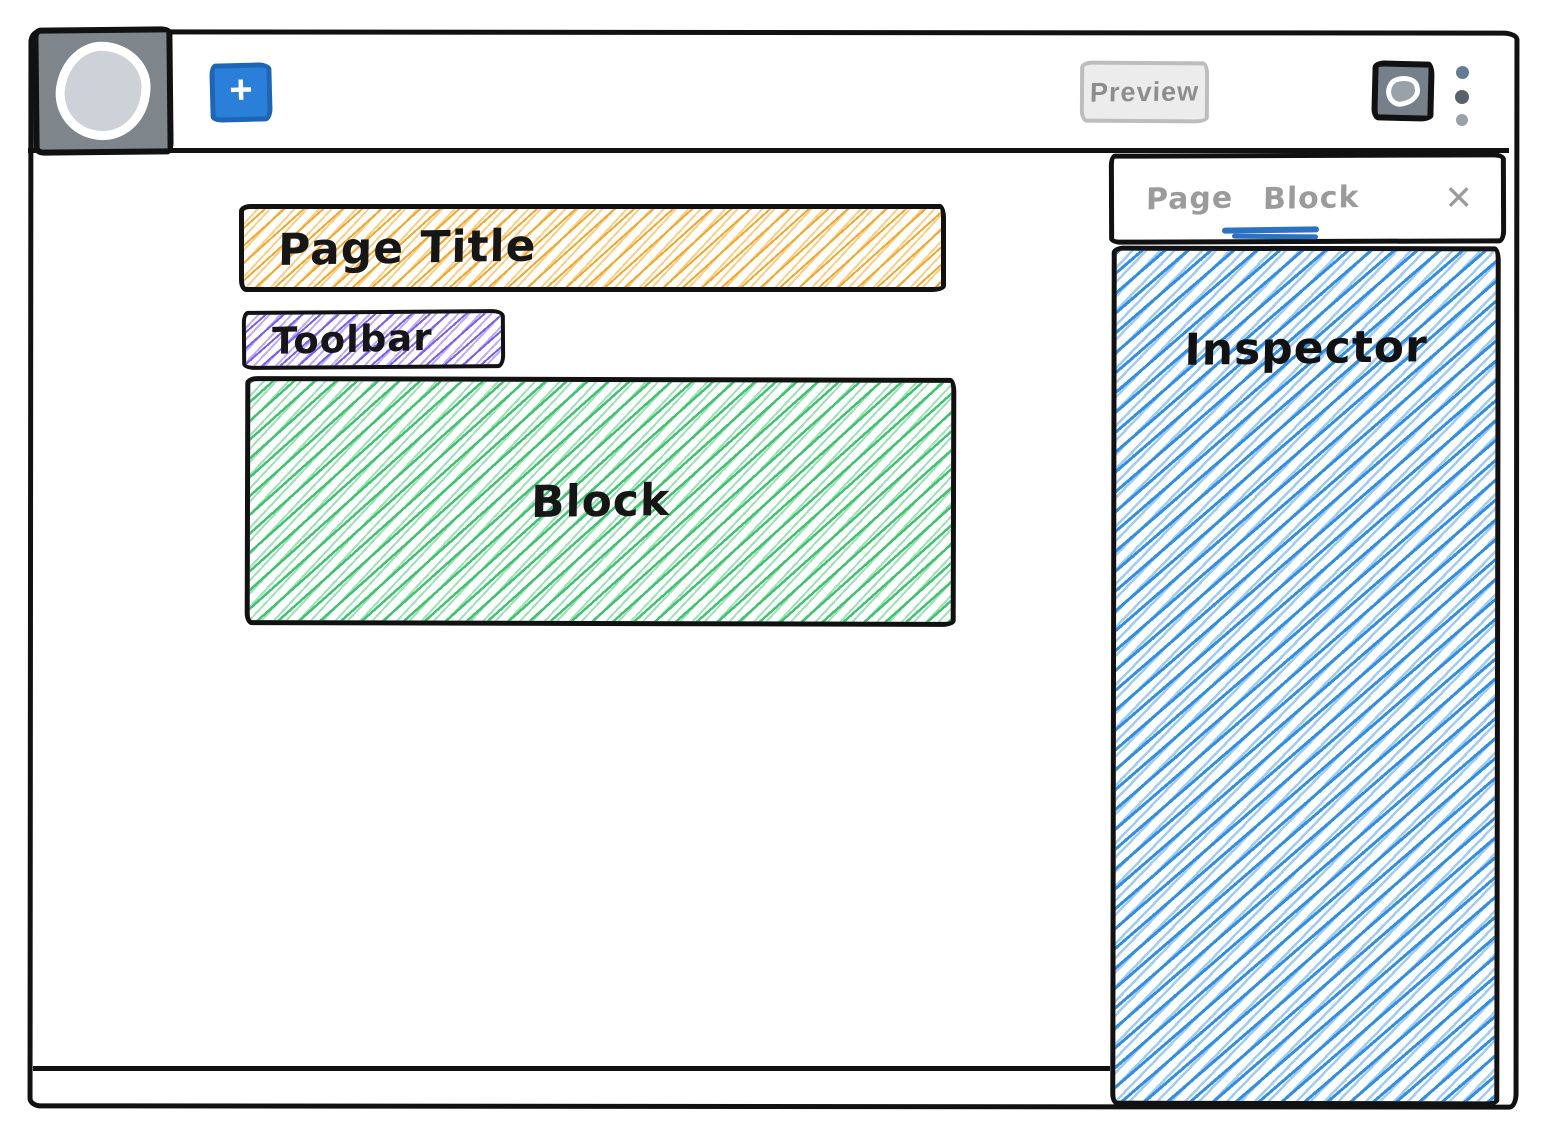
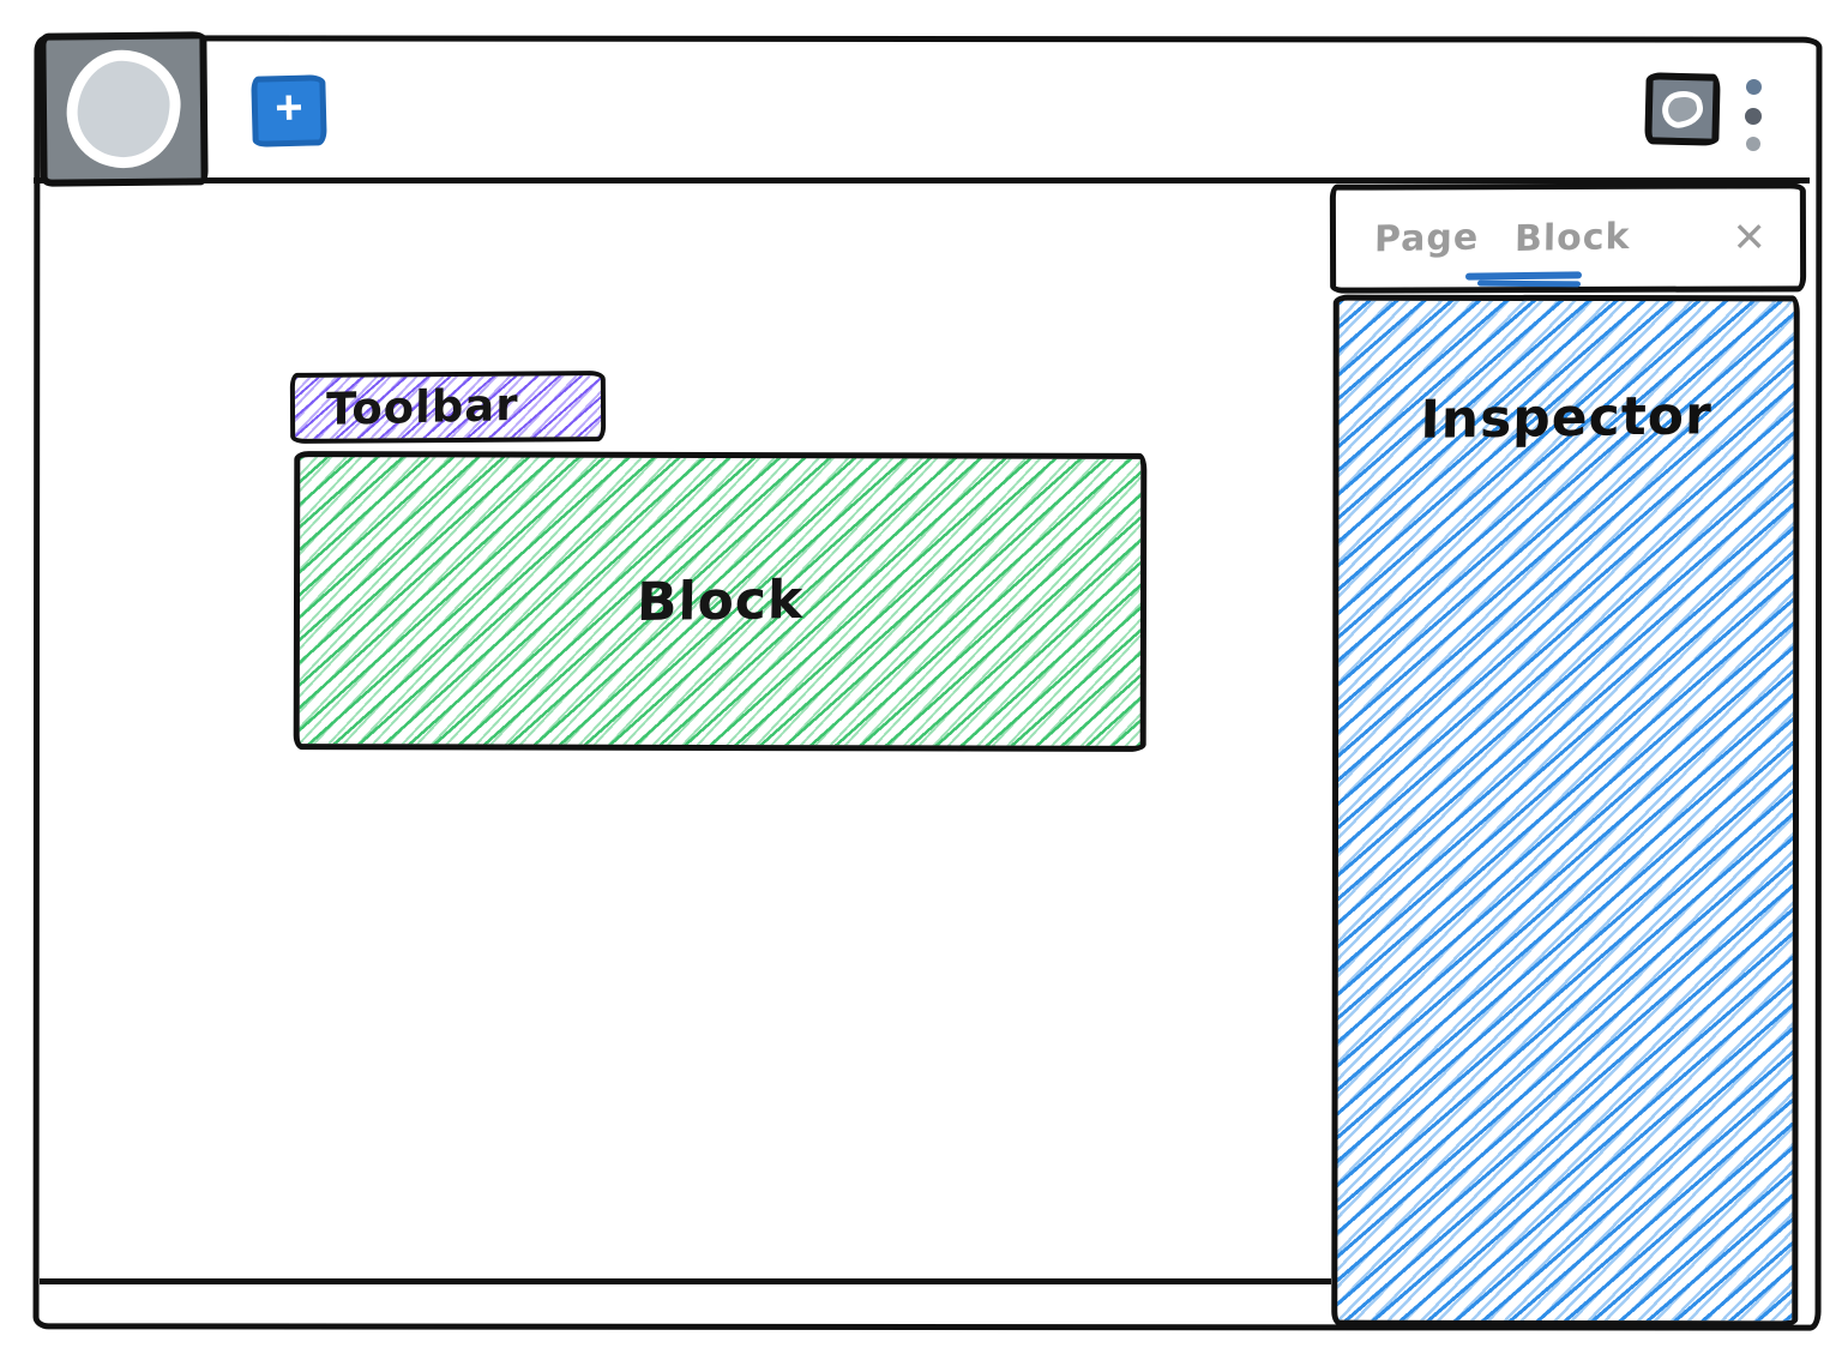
- Preview
- Page Title
  Toolbar
  Block
  Page
  Block
  ✕
  Inspector
